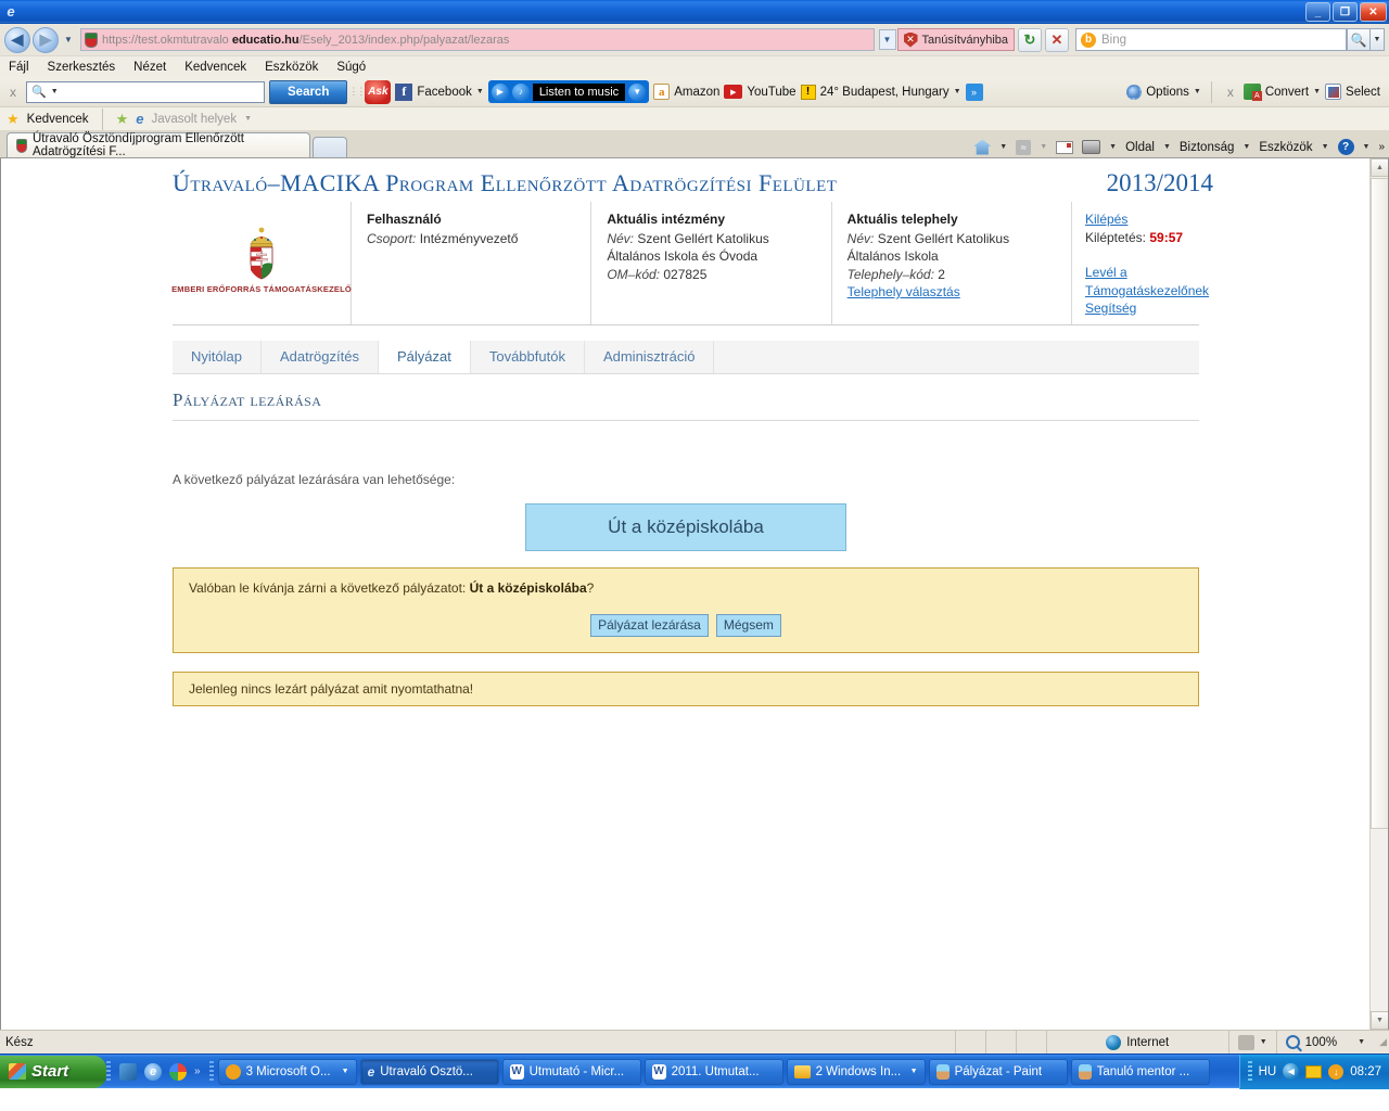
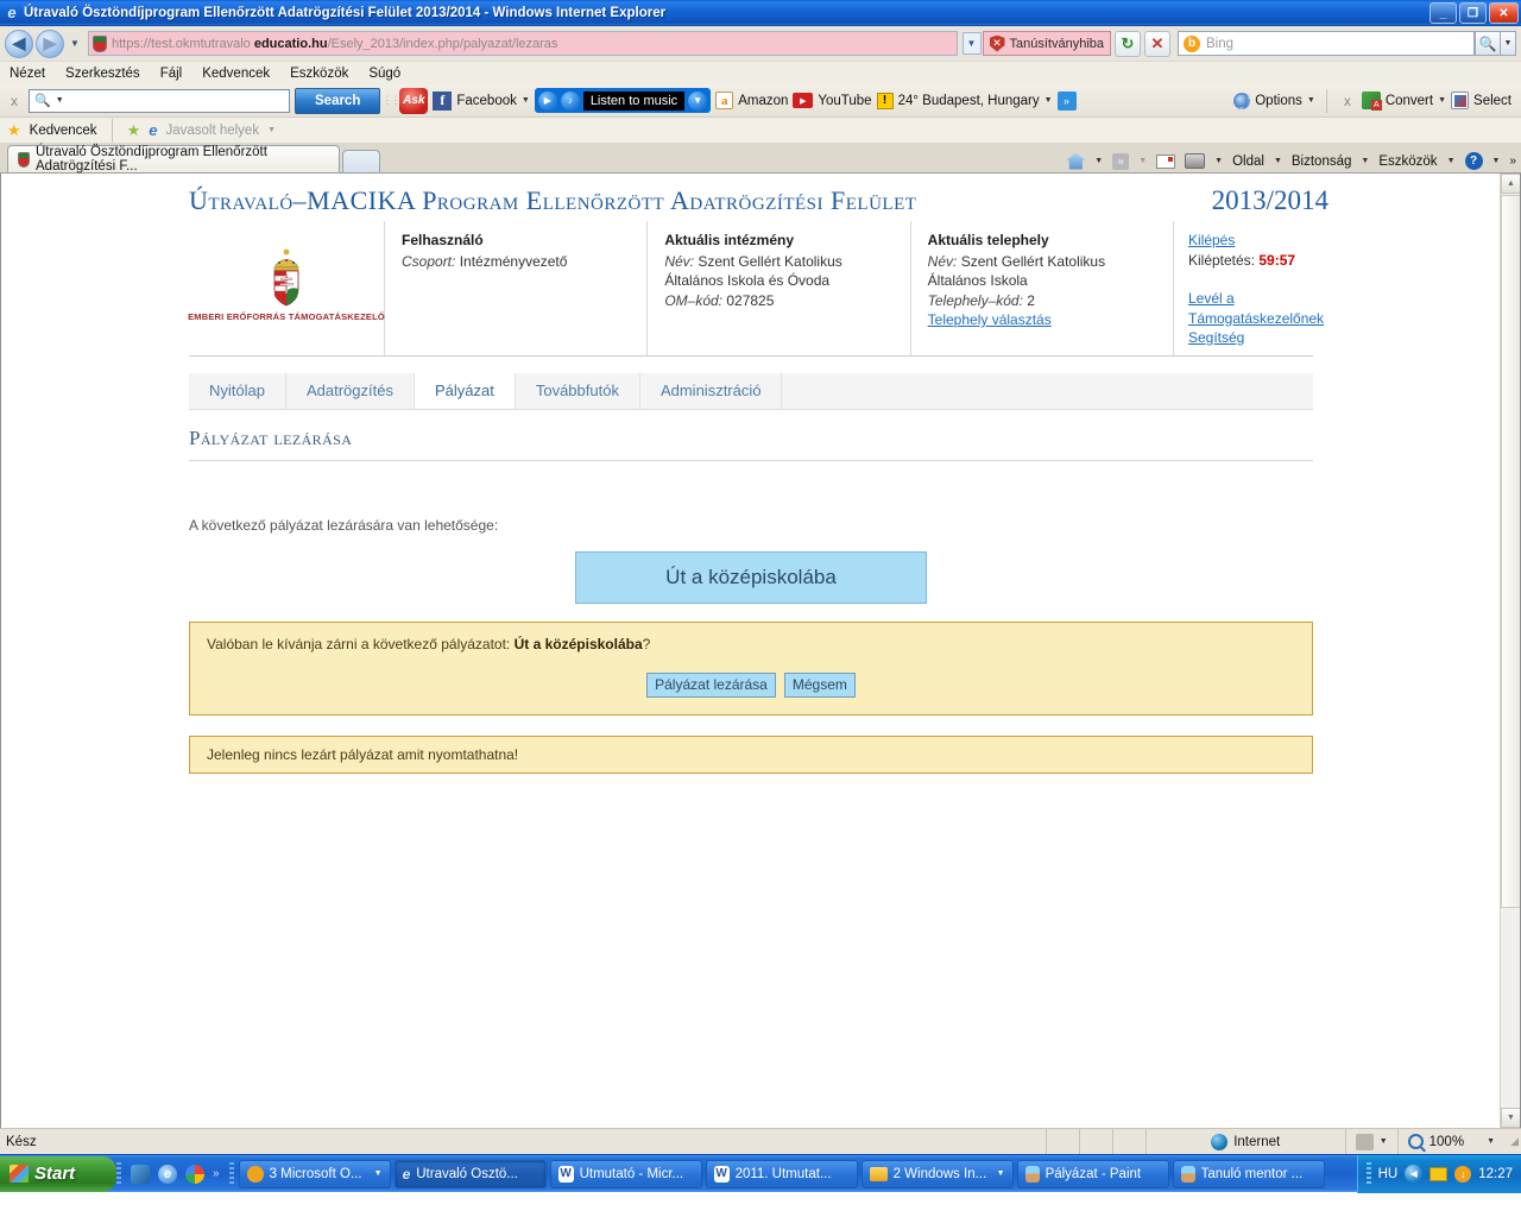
  e
+ Útravaló Ösztöndíjprogram Ellenőrzött Adatrögzítési Felület 2013/2014 - Windows Internet Explorer
  _
  ❐
  ✕
  ◀
  ▶
  ▼
  https://test.okmtutravalo educatio.hu/Esely_2013/index.php/palyazat/lezaras
  ▼
  ✕
  Tanúsítványhiba
  ↻
  ✕
  b
  Bing
  🔍
- Fájl
+ Nézet
  Szerkesztés
- Nézet
+ Fájl
  Kedvencek
  Eszközök
  Súgó
  x
  🔍
  Search
  ⋮⋮
  Ask
  f
  Facebook
  ▶
  ♪
  Listen to music
  ▼
  a
  Amazon
  YouTube
  !
  24° Budapest, Hungary
  »
  Options
  x
  Convert
  Select
  ★
  Kedvencek
  ★
  e
  Javasolt helyek
  Útravaló Ösztöndíjprogram Ellenőrzött Adatrögzítési F...
  ≈
  Oldal
  Biztonság
  Eszközök
  ?
  »
  Útravaló–MACIKA Program Ellenőrzött Adatrögzítési Felület
  2013/2014
  EMBERI ERŐFORRÁS TÁMOGATÁSKEZELŐ
  Felhasználó
  Csoport: Intézményvezető
  Aktuális intézmény
  Név: Szent Gellért Katolikus Általános Iskola és Óvoda
  OM–kód: 027825
  Aktuális telephely
  Név: Szent Gellért Katolikus Általános Iskola
  Telephely–kód: 2
  Telephely választás
  Kilépés
  Kiléptetés: 59:57
  Levél a Támogatáskezelőnek Segítség
  Nyitólap
  Adatrögzítés
  Pályázat
  Továbbfutók
  Adminisztráció
  Pályázat lezárása
  A következő pályázat lezárására van lehetősége:
  Út a középiskolába
  Valóban le kívánja zárni a következő pályázatot: Út a középiskolába?
  Pályázat lezárása
  Mégsem
  Jelenleg nincs lezárt pályázat amit nyomtathatna!
  Kész
  Internet
  100%
  ◢
  Start
  e
  »
  3 Microsoft O...
  e
  Útravaló Ösztö...
  W
  Útmutató - Micr...
  W
  2011. Útmutat...
  2 Windows In...
  Pályázat - Paint
  Tanuló mentor ...
  HU
  ◀
  ↓
- 08:27
+ 12:27
